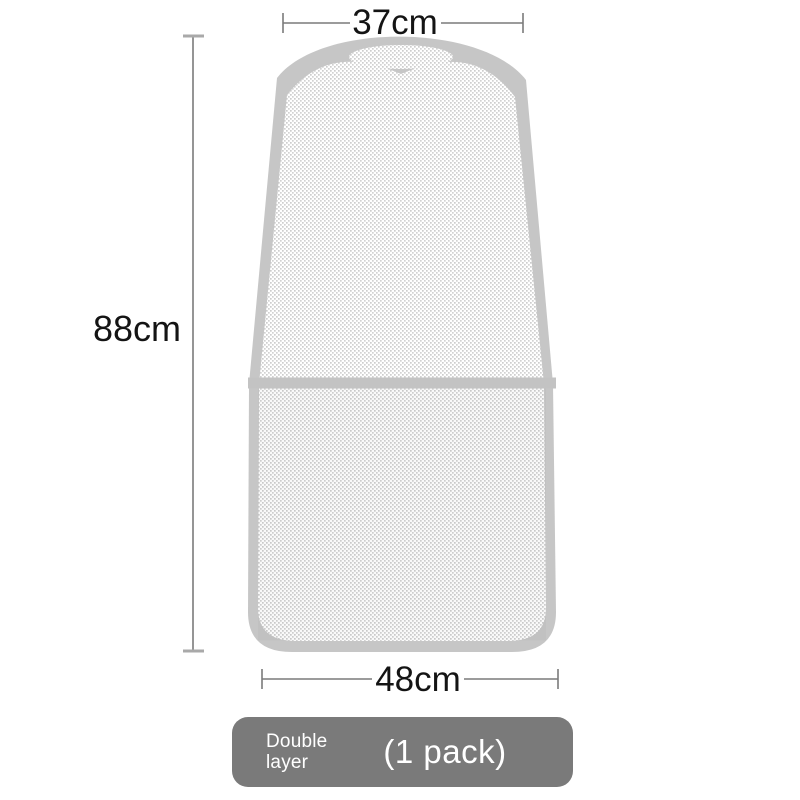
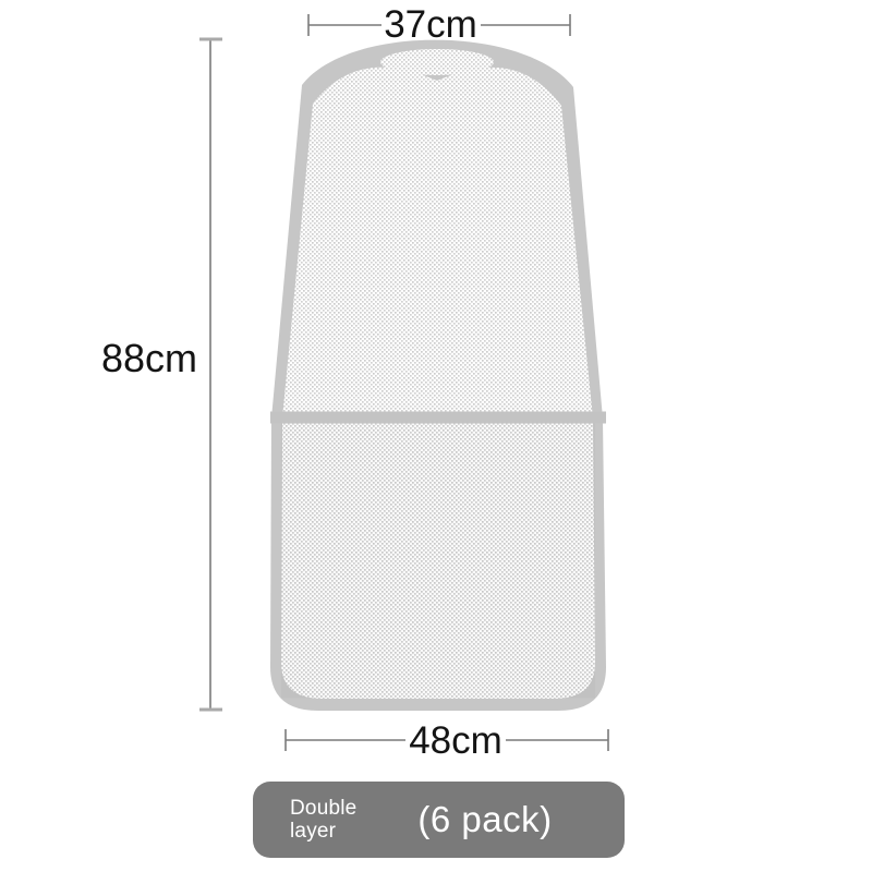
  37cm
  88cm
  48cm
  Double
  layer
- (1 pack)
+ (6 pack)
